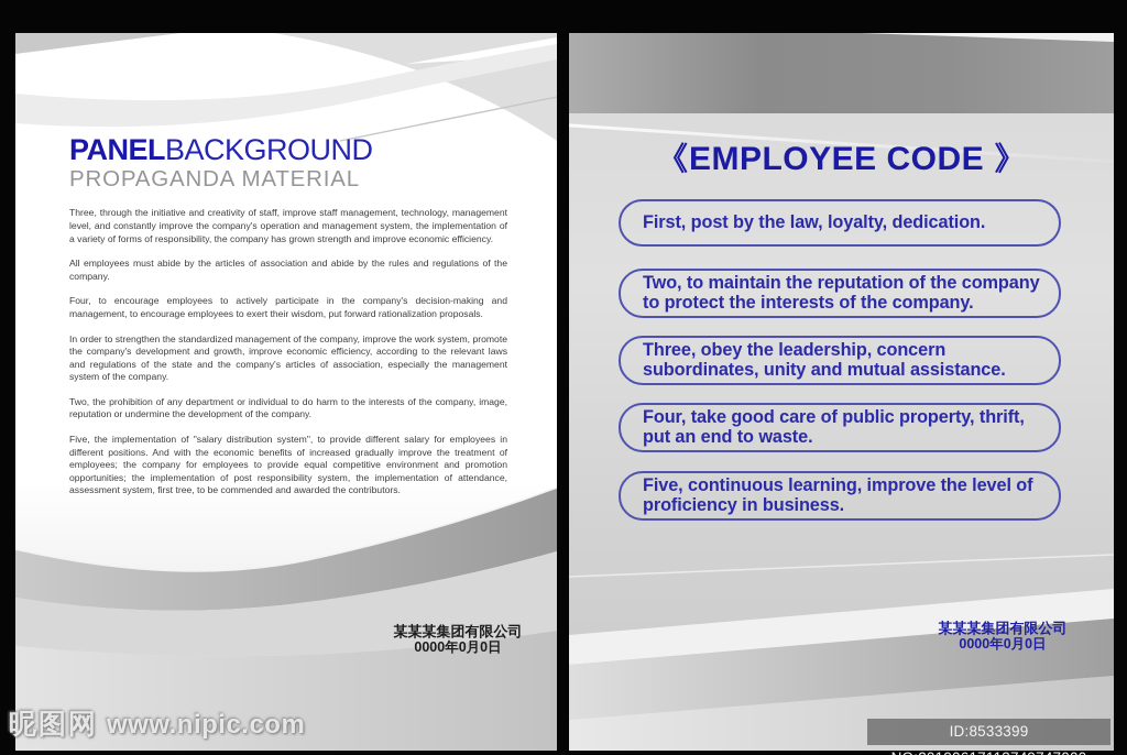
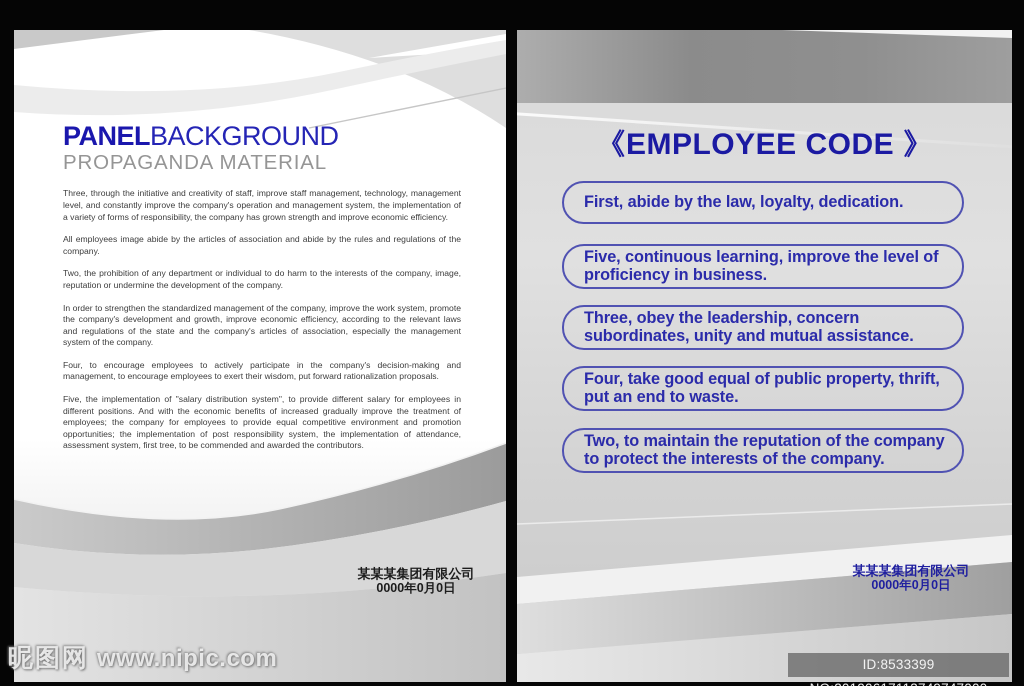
  PANELBACKGROUND
  PROPAGANDA MATERIAL
  Three, through the initiative and creativity of staff, improve staff management, technology, management level, and constantly improve the company's operation and management system, the implementation of a variety of forms of responsibility, the company has grown strength and improve economic efficiency.
- All employees must abide by the articles of association and abide by the rules and regulations of the company.
+ All employees image abide by the articles of association and abide by the rules and regulations of the company.
- Four, to encourage employees to actively participate in the company's decision-making and management, to encourage employees to exert their wisdom, put forward rationalization proposals.
+ Two, the prohibition of any department or individual to do harm to the interests of the company, image, reputation or undermine the development of the company.
  In order to strengthen the standardized management of the company, improve the work system, promote the company's development and growth, improve economic efficiency, according to the relevant laws and regulations of the state and the company's articles of association, especially the management system of the company.
- Two, the prohibition of any department or individual to do harm to the interests of the company, image, reputation or undermine the development of the company.
+ Four, to encourage employees to actively participate in the company's decision-making and management, to encourage employees to exert their wisdom, put forward rationalization proposals.
  Five, the implementation of "salary distribution system", to provide different salary for employees in different positions. And with the economic benefits of increased gradually improve the treatment of employees; the company for employees to provide equal competitive environment and promotion opportunities; the implementation of post responsibility system, the implementation of attendance, assessment system, first tree, to be commended and awarded the contributors.
  某某某集团有限公司
  0000年0月0日
  《EMPLOYEE CODE 》
- First, post by the law, loyalty, dedication.
+ First, abide by the law, loyalty, dedication.
- Two, to maintain the reputation of the company to protect the interests of the company.
+ Five, continuous learning, improve the level of proficiency in business.
  Three, obey the leadership, concern subordinates, unity and mutual assistance.
- Four, take good care of public property, thrift, put an end to waste.
+ Four, take good equal of public property, thrift, put an end to waste.
- Five, continuous learning, improve the level of proficiency in business.
+ Two, to maintain the reputation of the company to protect the interests of the company.
  某某某集团有限公司
  0000年0月0日
  昵图网
  www.nipic.com
